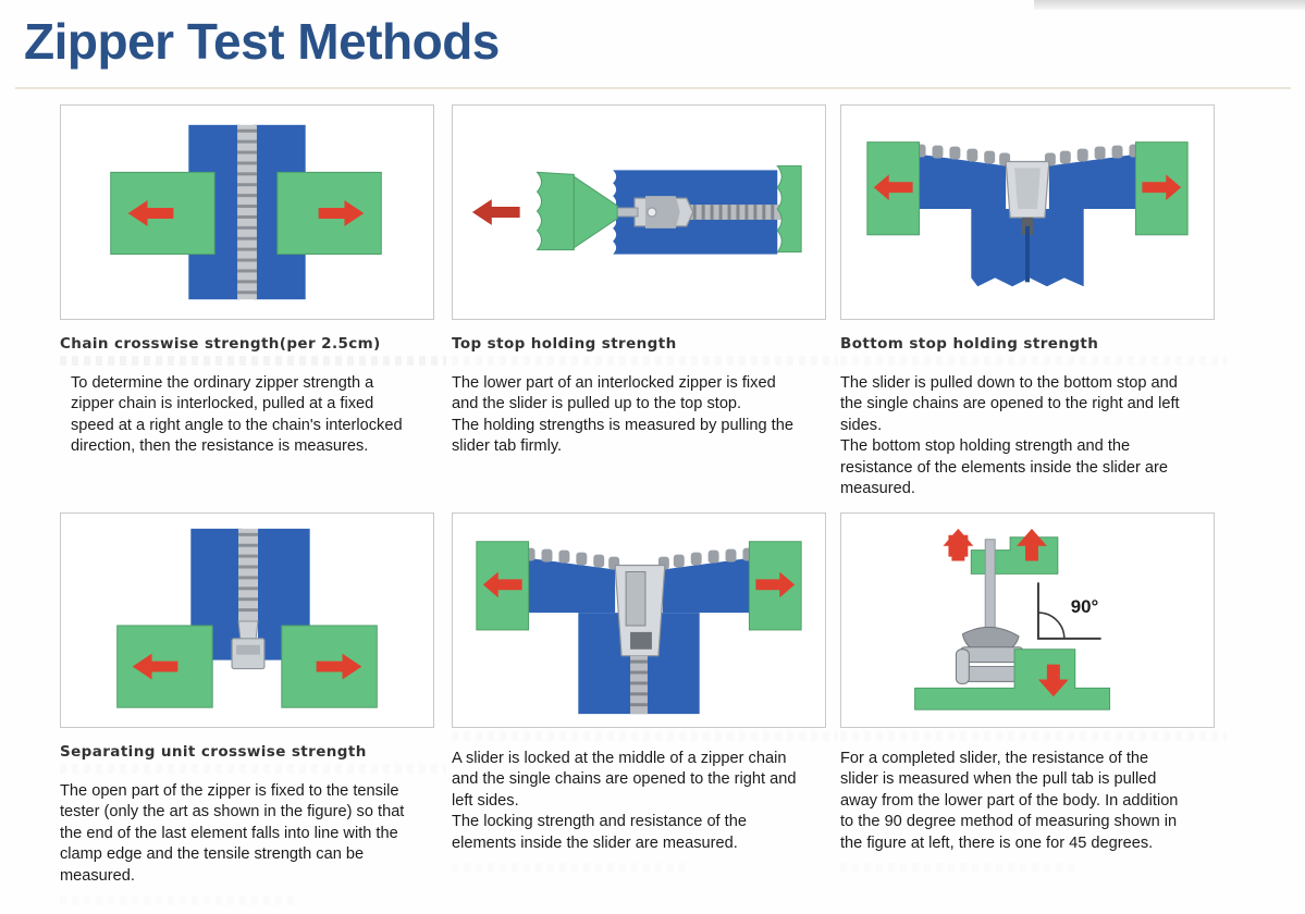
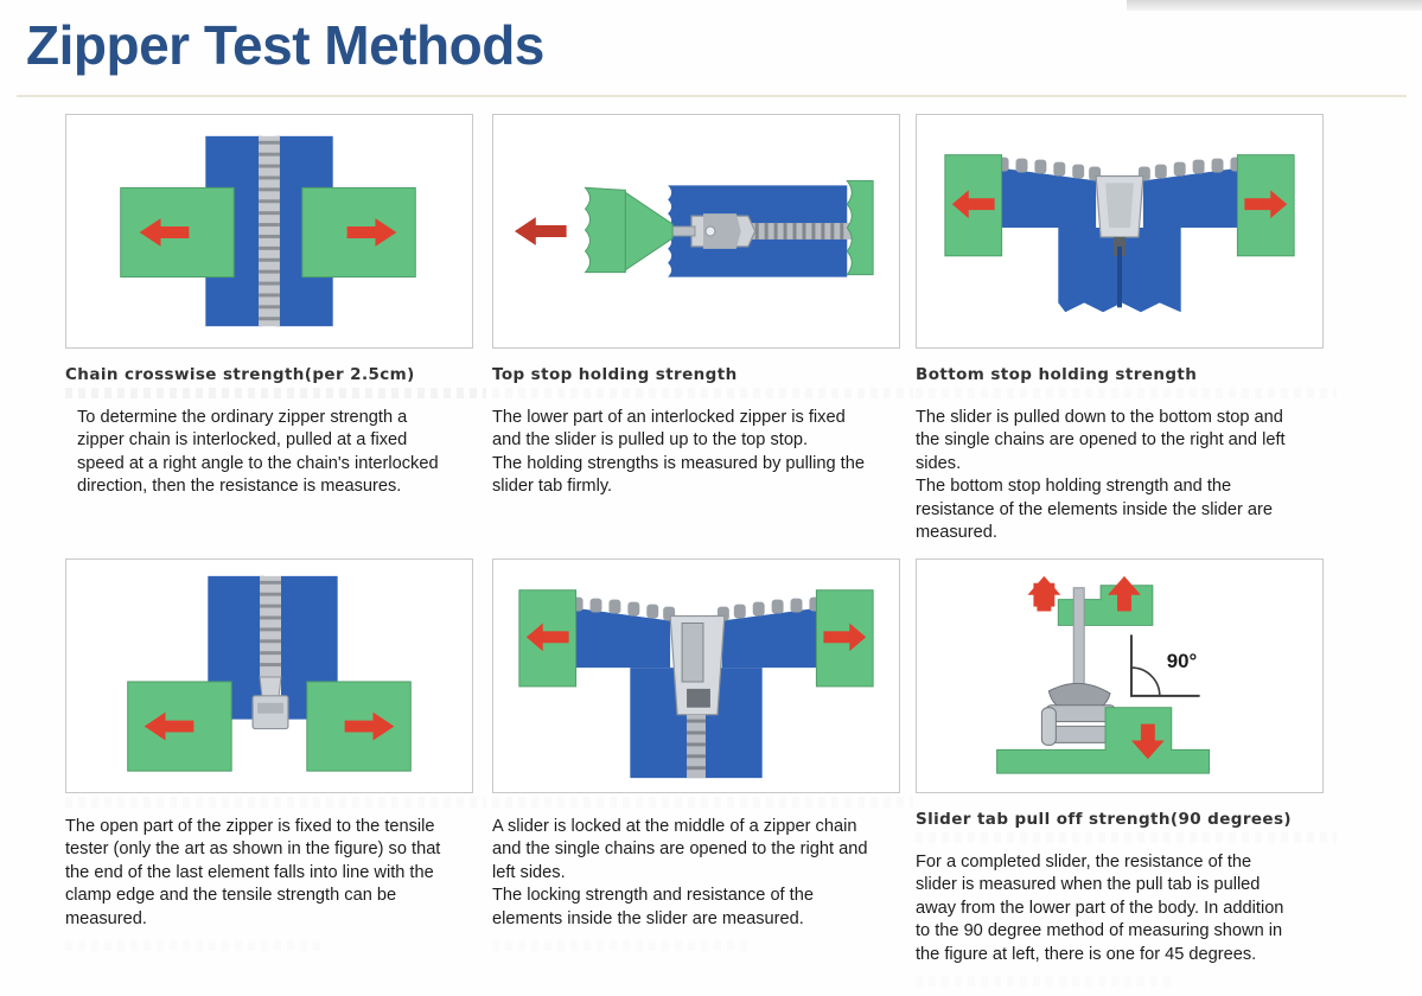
  Zipper Test Methods
  Chain crosswise strength(per 2.5cm)
  To determine the ordinary zipper strength a
  zipper chain is interlocked, pulled at a fixed
  speed at a right angle to the chain's interlocked
  direction, then the resistance is measures.
  Top stop holding strength
  The lower part of an interlocked zipper is fixed
  and the slider is pulled up to the top stop.
  The holding strengths is measured by pulling the
  slider tab firmly.
  Bottom stop holding strength
  The slider is pulled down to the bottom stop and
  the single chains are opened to the right and left
  sides.
  The bottom stop holding strength and the
  resistance of the elements inside the slider are
  measured.
- Separating unit crosswise strength
  The open part of the zipper is fixed to the tensile
  tester (only the art as shown in the figure) so that
  the end of the last element falls into line with the
  clamp edge and the tensile strength can be
  measured.
  A slider is locked at the middle of a zipper chain
  and the single chains are opened to the right and
  left sides.
  The locking strength and resistance of the
  elements inside the slider are measured.
  90°
+ Slider tab pull off strength(90 degrees)
  For a completed slider, the resistance of the
  slider is measured when the pull tab is pulled
  away from the lower part of the body. In addition
  to the 90 degree method of measuring shown in
  the figure at left, there is one for 45 degrees.
